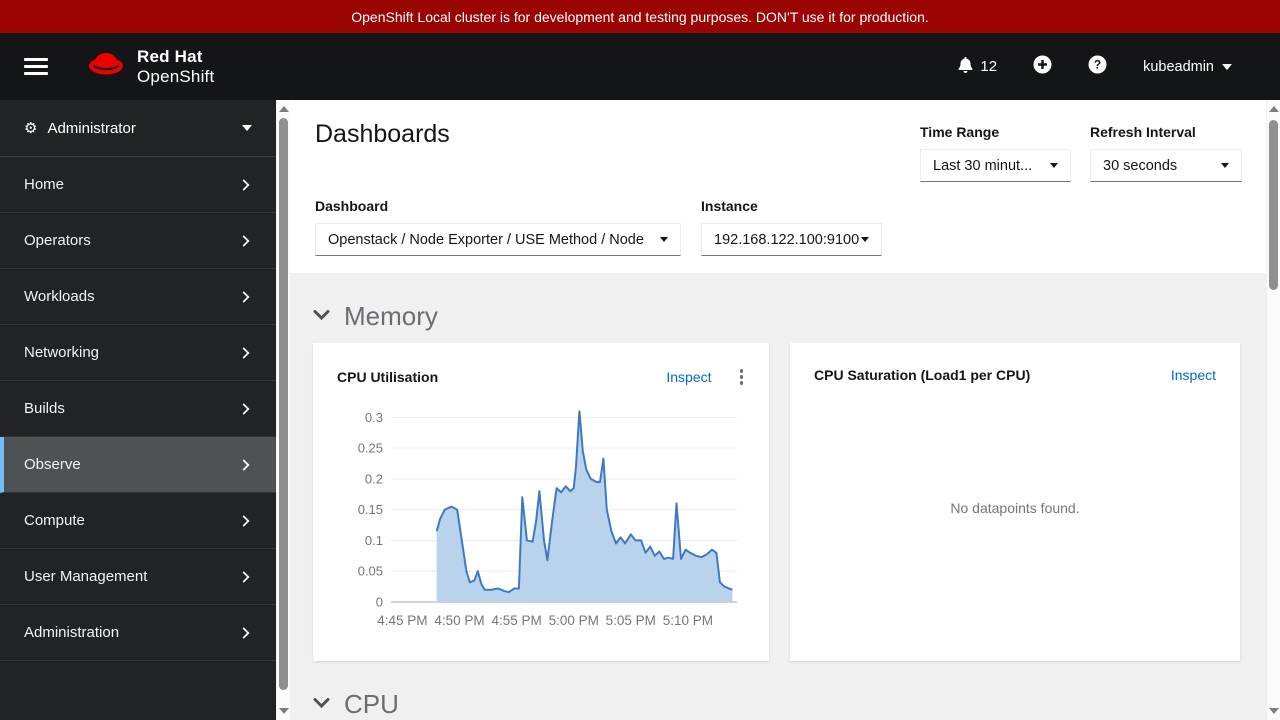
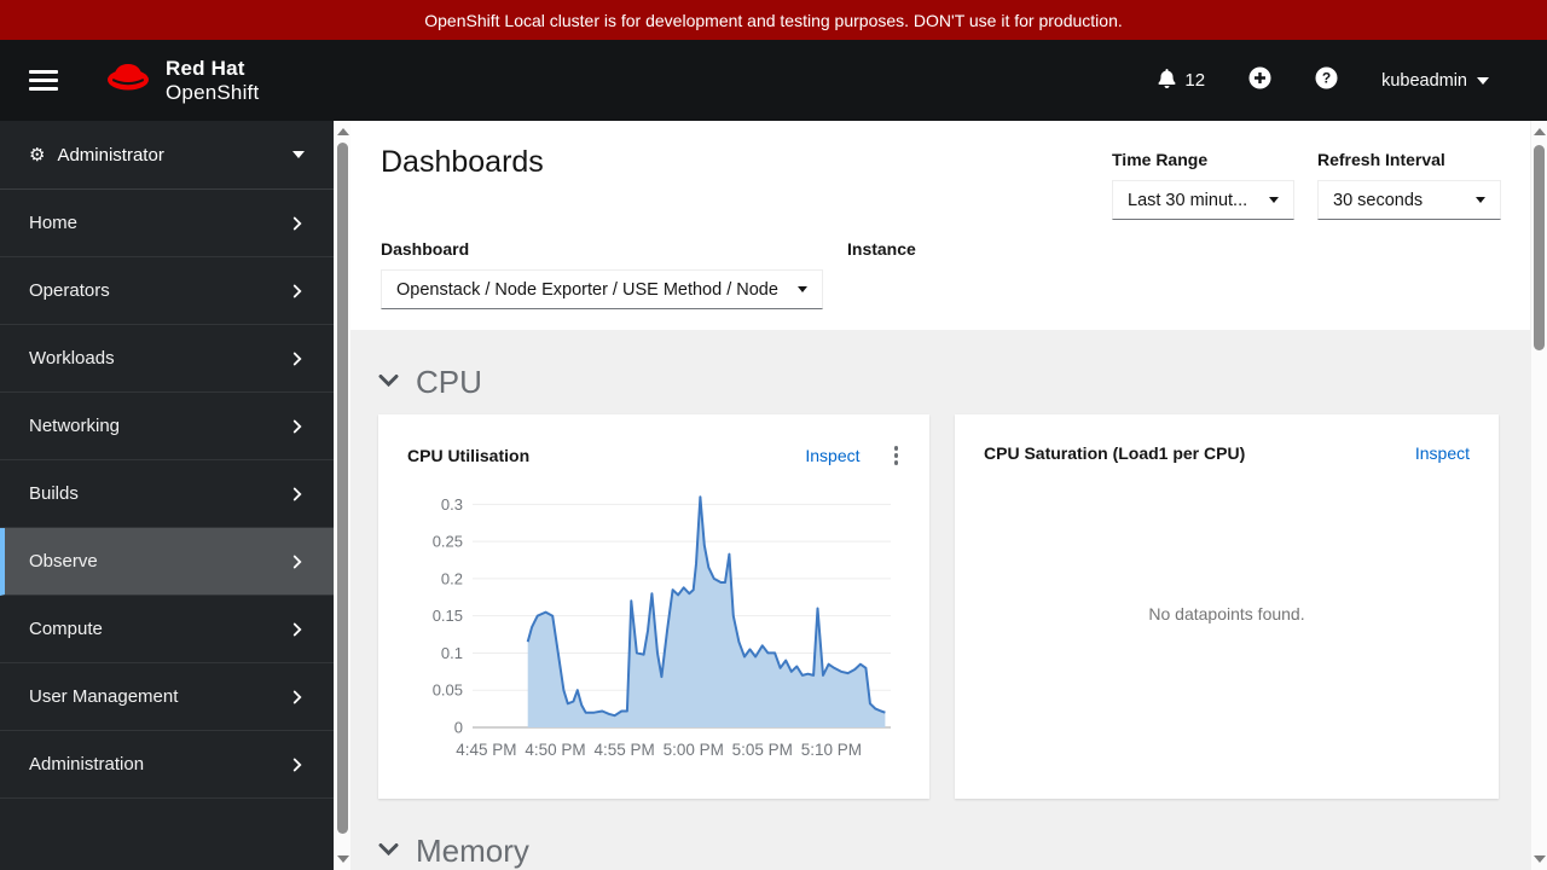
  OpenShift Local cluster is for development and testing purposes. DON'T use it for production.
  Red Hat
  OpenShift
  12
  ?
  kubeadmin
  ⚙
  Administrator
  Home
  Operators
  Workloads
  Networking
  Builds
  Observe
  Compute
  User Management
  Administration
  Dashboards
  Time Range
  Last 30 minut...
  Refresh Interval
  30 seconds
  Dashboard
  Openstack / Node Exporter / USE Method / Node
  Instance
- 192.168.122.100:9100
- Memory
+ CPU
  CPU Utilisation
  Inspect
  0
  0.05
  0.1
  0.15
  0.2
  0.25
  0.3
  4:45 PM
  4:50 PM
  4:55 PM
  5:00 PM
  5:05 PM
  5:10 PM
  CPU Saturation (Load1 per CPU)
  Inspect
  No datapoints found.
- CPU
+ Memory
